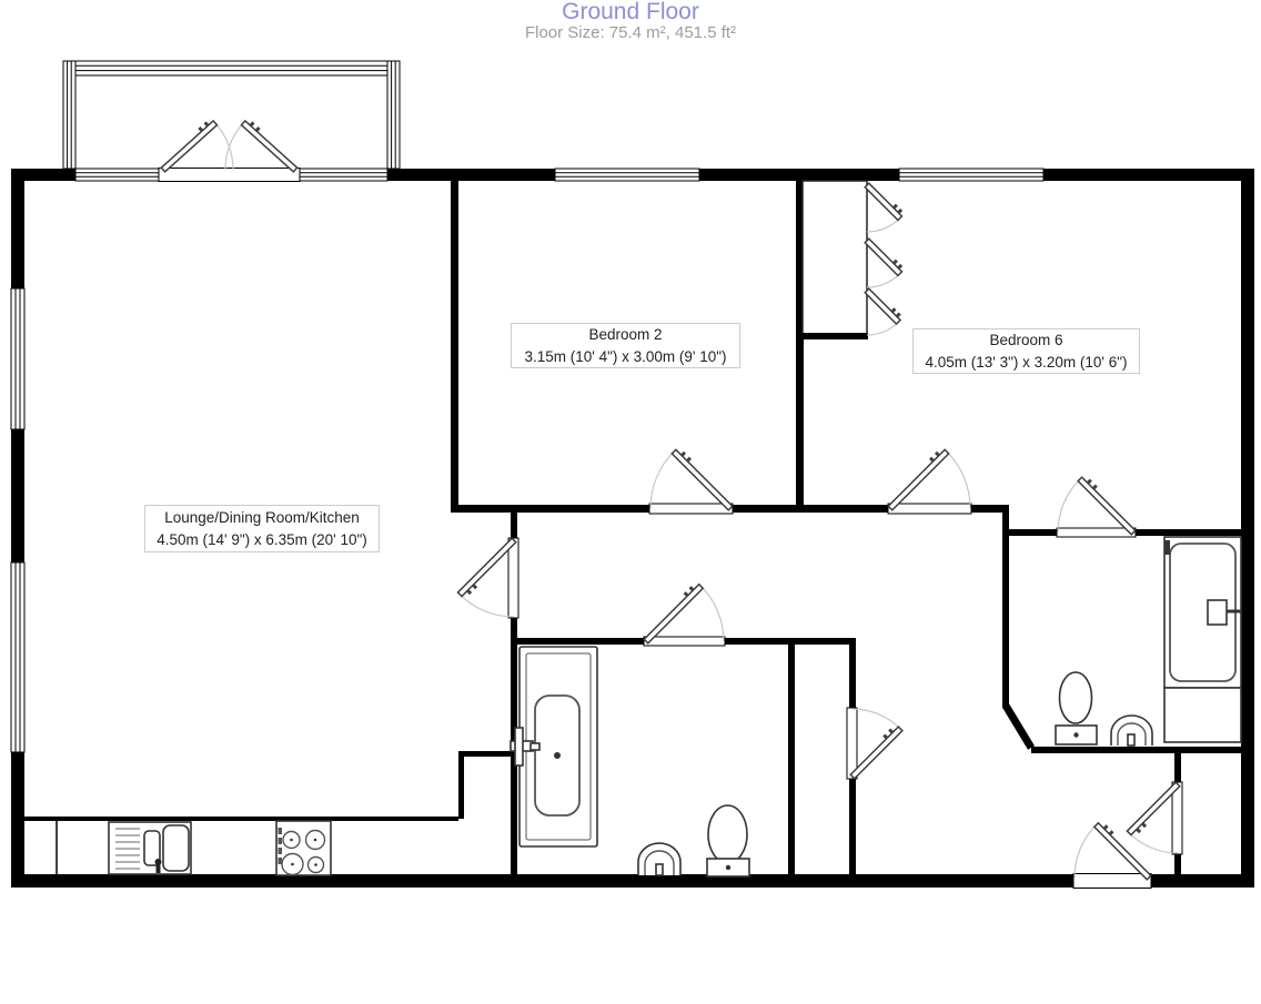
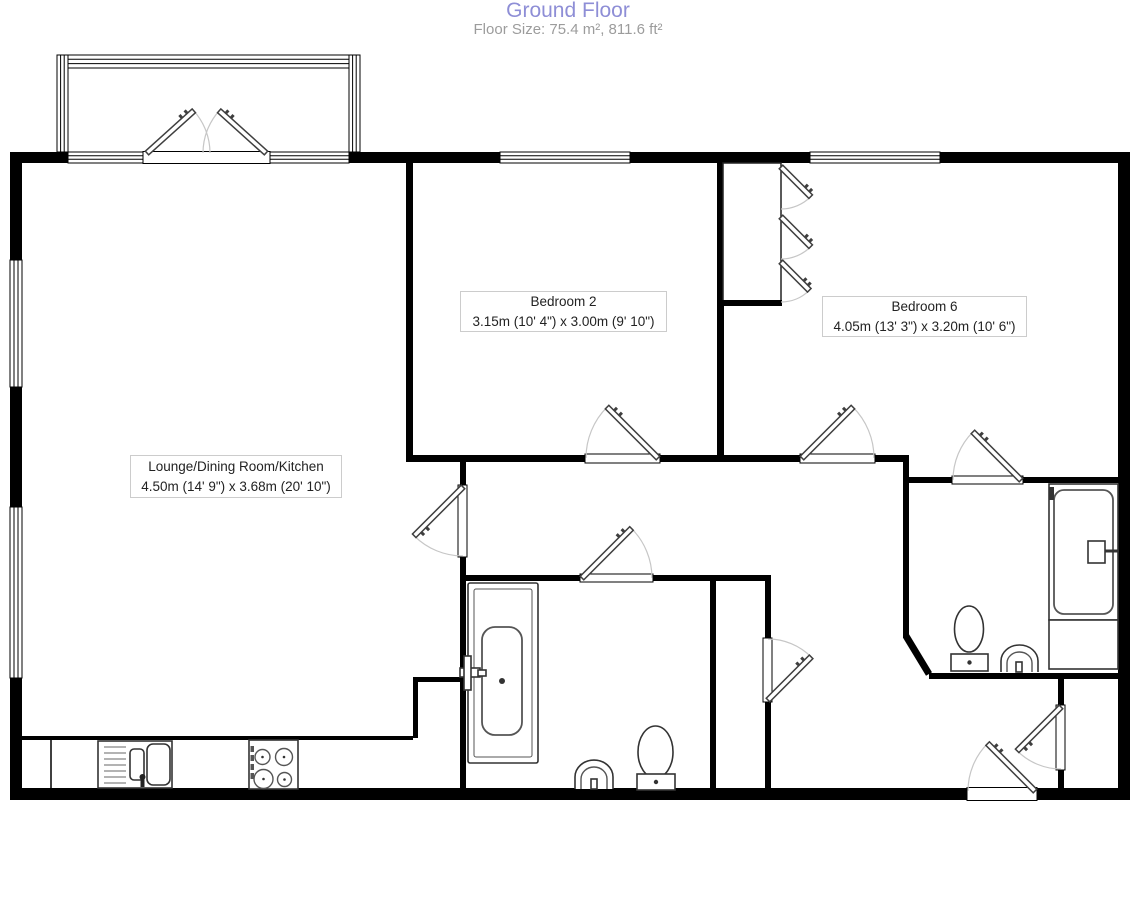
  Ground Floor
- Floor Size: 75.4 m², 451.5 ft²
+ Floor Size: 75.4 m², 811.6 ft²
  Lounge/Dining Room/Kitchen
- 4.50m (14' 9") x 6.35m (20' 10")
+ 4.50m (14' 9") x 3.68m (20' 10")
  Bedroom 2
  3.15m (10' 4") x 3.00m (9' 10")
  Bedroom 6
  4.05m (13' 3") x 3.20m (10' 6")
